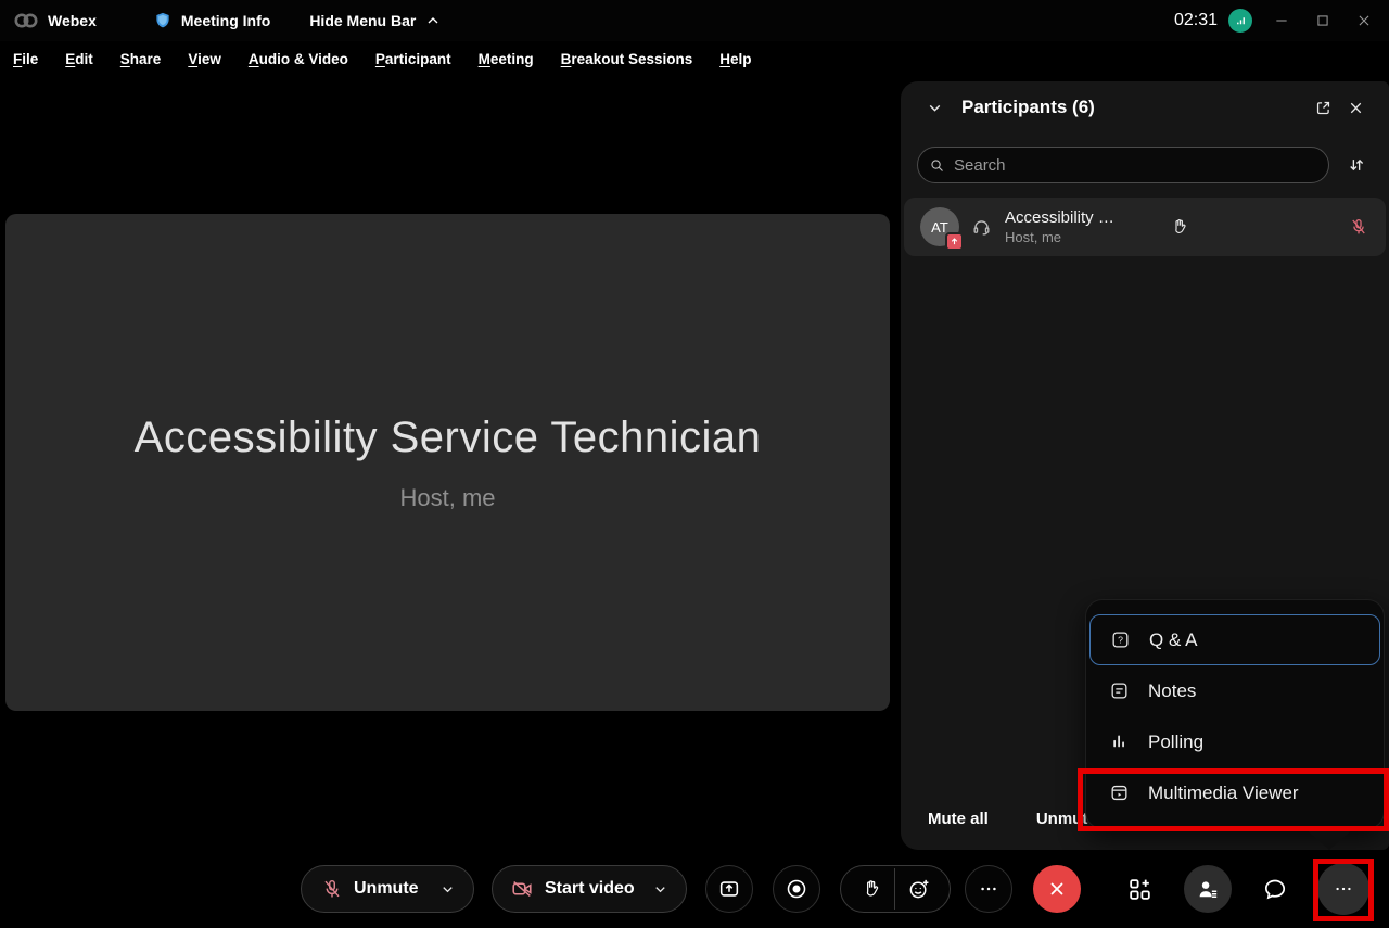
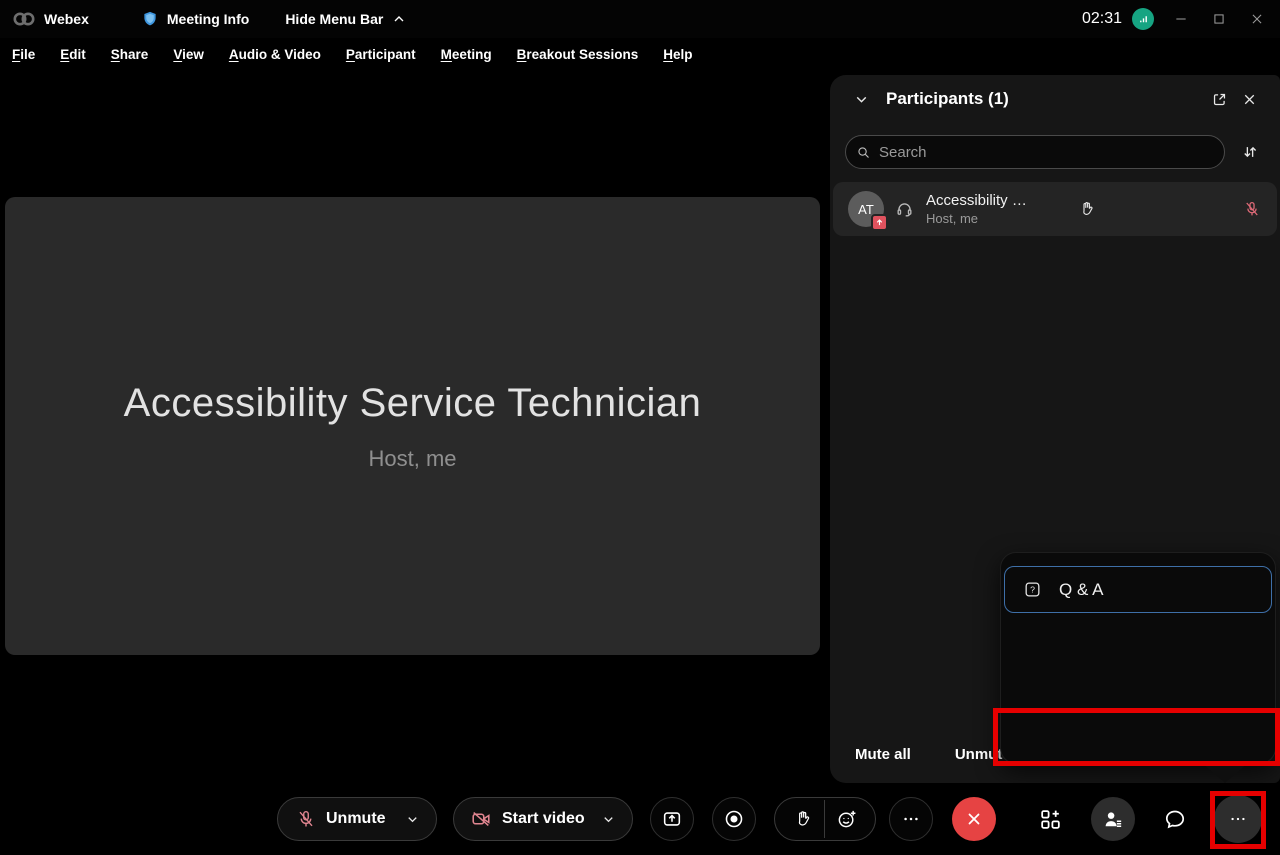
  Webex
  Meeting Info
  Hide Menu Bar
  02:31
  File
  Edit
  Share
  View
  Audio & Video
  Participant
  Meeting
  Breakout Sessions
  Help
  Accessibility Service Technician
  Host, me
- Participants (6)
+ Participants (1)
  Search
  AT
  Accessibility …
  Host, me
  Mute all
  ?
  Q & A
- Notes
- Polling
- Multimedia Viewer
  Unmute
  Start video
